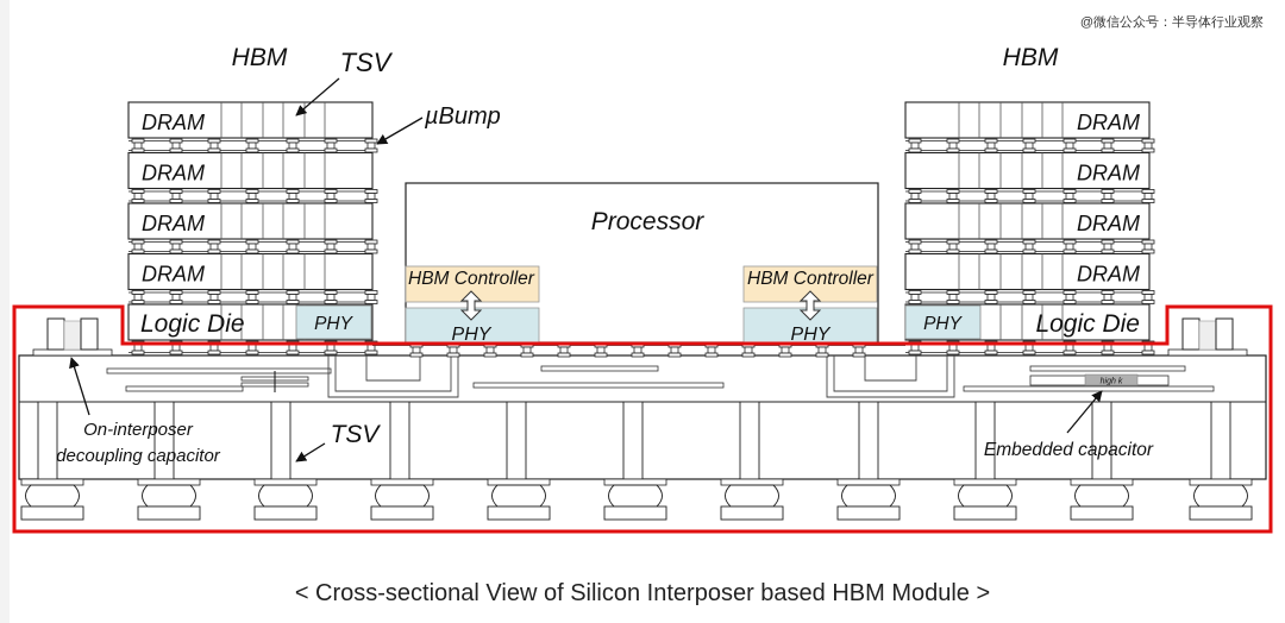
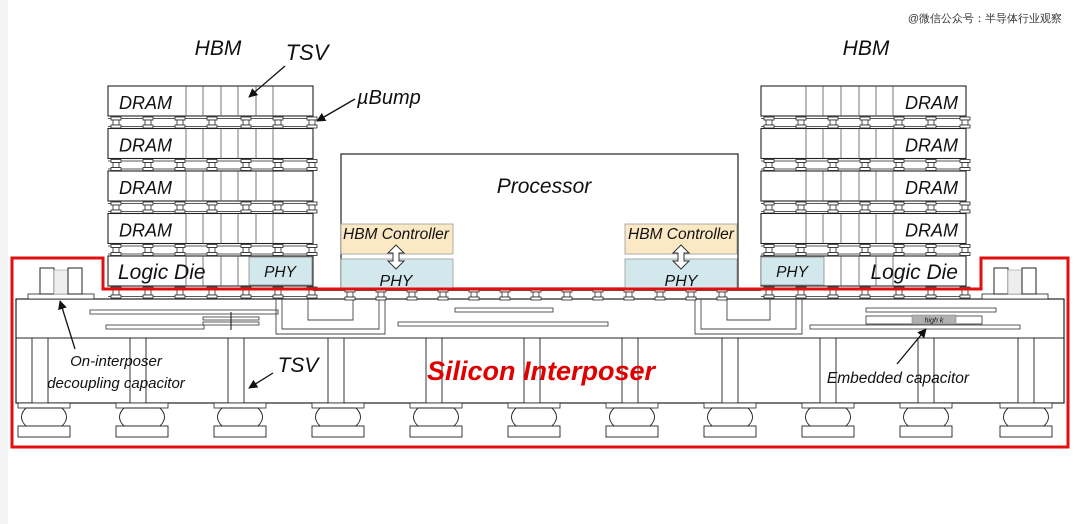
  @微信公众号：半导体行业观察
  DRAM
  DRAM
  DRAM
  DRAM
  PHY
  Logic Die
  DRAM
  DRAM
  DRAM
  DRAM
  PHY
  Logic Die
  Processor
  HBM Controller
  HBM Controller
  PHY
  PHY
  HBM
  HBM
  TSV
  µBump
+ Silicon Interposer
  On-interposer
  decoupling capacitor
  TSV
  Embedded capacitor
- < Cross-sectional View of Silicon Interposer based HBM Module >
